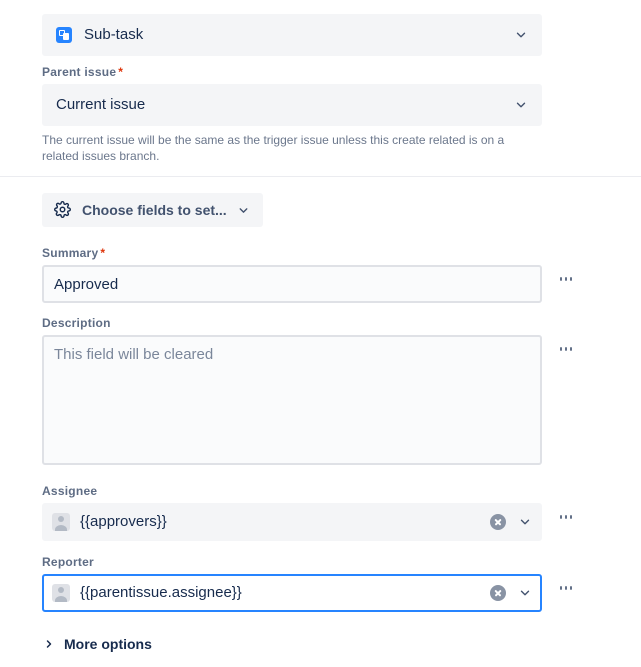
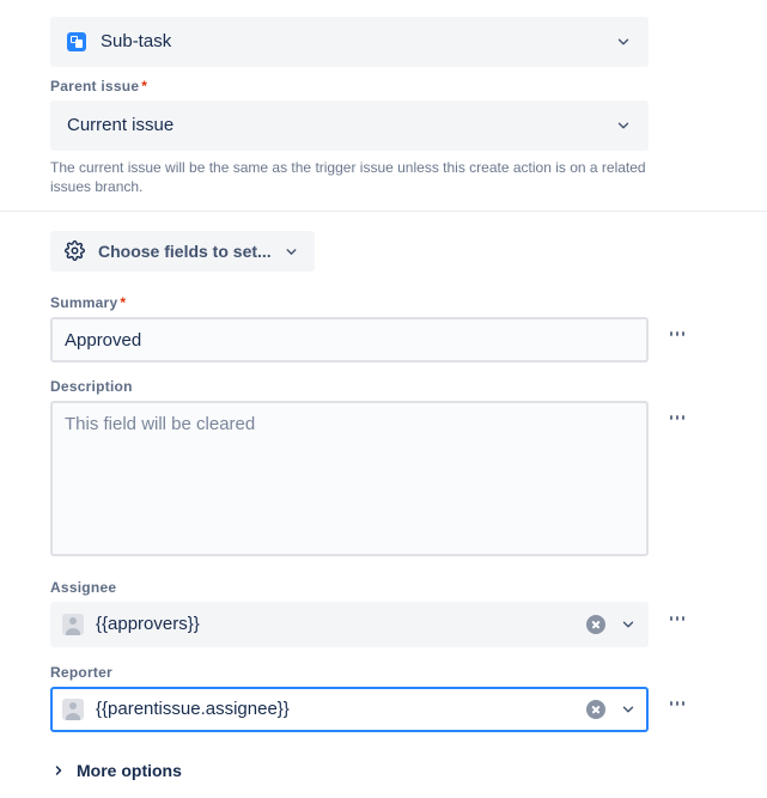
  Sub-task
  Parent issue *
  Current issue
- The current issue will be the same as the trigger issue unless this create related is on a related issues branch.
+ The current issue will be the same as the trigger issue unless this create action is on a related issues branch.
  Choose fields to set...
  Summary *
  Approved
  Description
  This field will be cleared
  Assignee
  {{approvers}}
  Reporter
  {{parentissue.assignee}}
  More options
